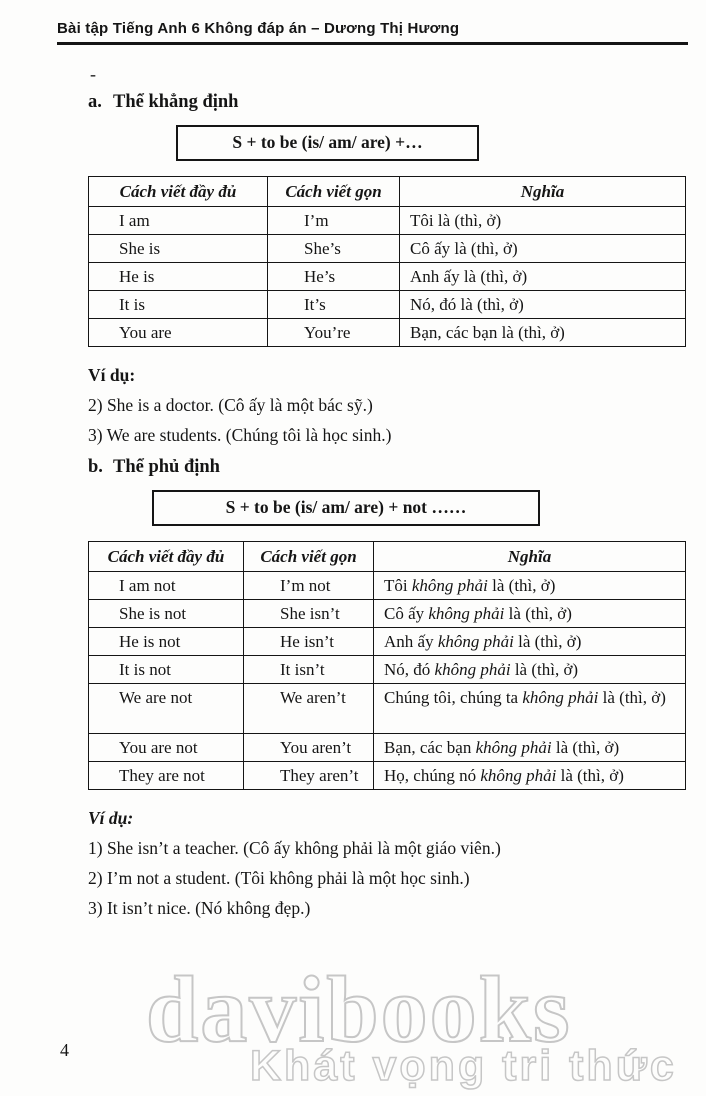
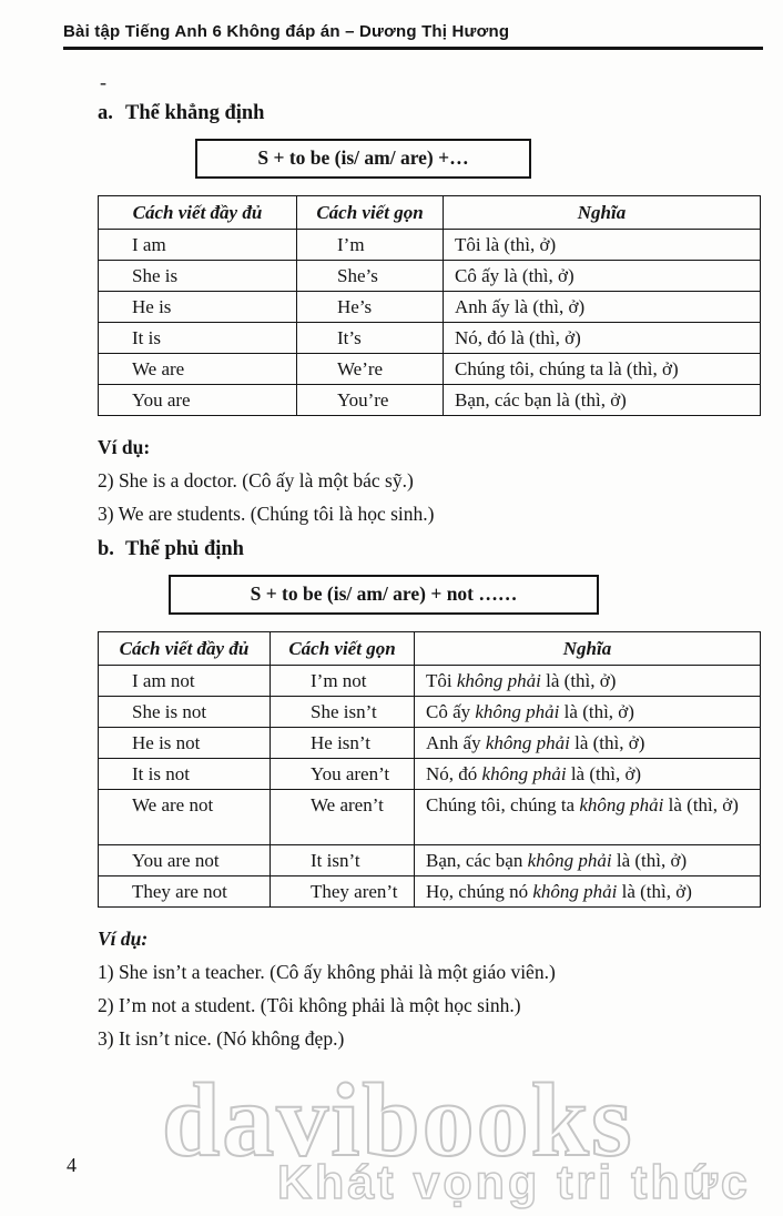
  Bài tập Tiếng Anh 6 Không đáp án – Dương Thị Hương
  -
  a.
  Thể khẳng định
  S + to be (is/ am/ are) +…
  Cách viết đầy đủ	Cách viết gọn	Nghĩa
  I am	I’m	Tôi là (thì, ở)
  She is	She’s	Cô ấy là (thì, ở)
  He is	He’s	Anh ấy là (thì, ở)
  It is	It’s	Nó, đó là (thì, ở)
+ We are	We’re	Chúng tôi, chúng ta là (thì, ở)
  You are	You’re	Bạn, các bạn là (thì, ở)
  Ví dụ:
  2) She is a doctor. (Cô ấy là một bác sỹ.)
  3) We are students. (Chúng tôi là học sinh.)
  b.
  Thể phủ định
  S + to be (is/ am/ are) + not ……
  Cách viết đầy đủ	Cách viết gọn	Nghĩa
  I am not	I’m not	Tôi không phải là (thì, ở)
  She is not	She isn’t	Cô ấy không phải là (thì, ở)
  He is not	He isn’t	Anh ấy không phải là (thì, ở)
- It is not	It isn’t	Nó, đó không phải là (thì, ở)
+ It is not	You aren’t	Nó, đó không phải là (thì, ở)
  We are not	We aren’t	Chúng tôi, chúng ta không phải là (thì, ở)
- You are not	You aren’t	Bạn, các bạn không phải là (thì, ở)
+ You are not	It isn’t	Bạn, các bạn không phải là (thì, ở)
  They are not	They aren’t	Họ, chúng nó không phải là (thì, ở)
  Ví dụ:
  1) She isn’t a teacher. (Cô ấy không phải là một giáo viên.)
  2) I’m not a student. (Tôi không phải là một học sinh.)
  3) It isn’t nice. (Nó không đẹp.)
  davibooks
  Khát vọng tri thức
  4
